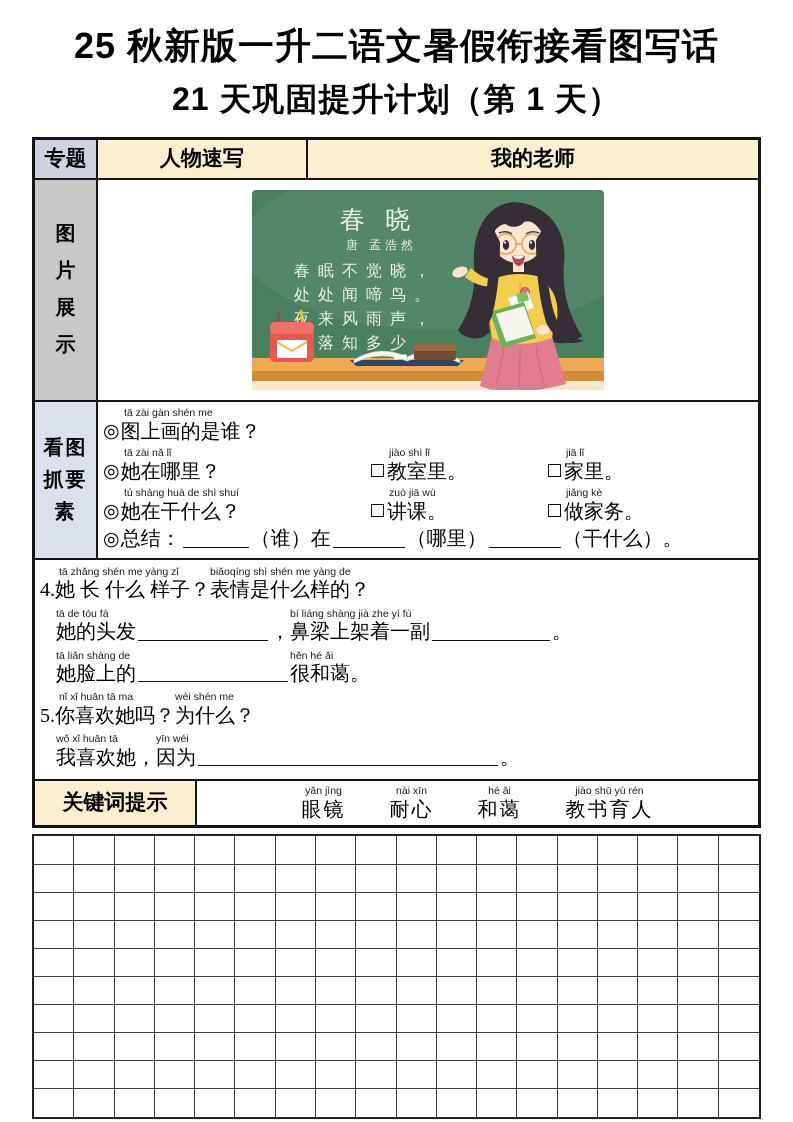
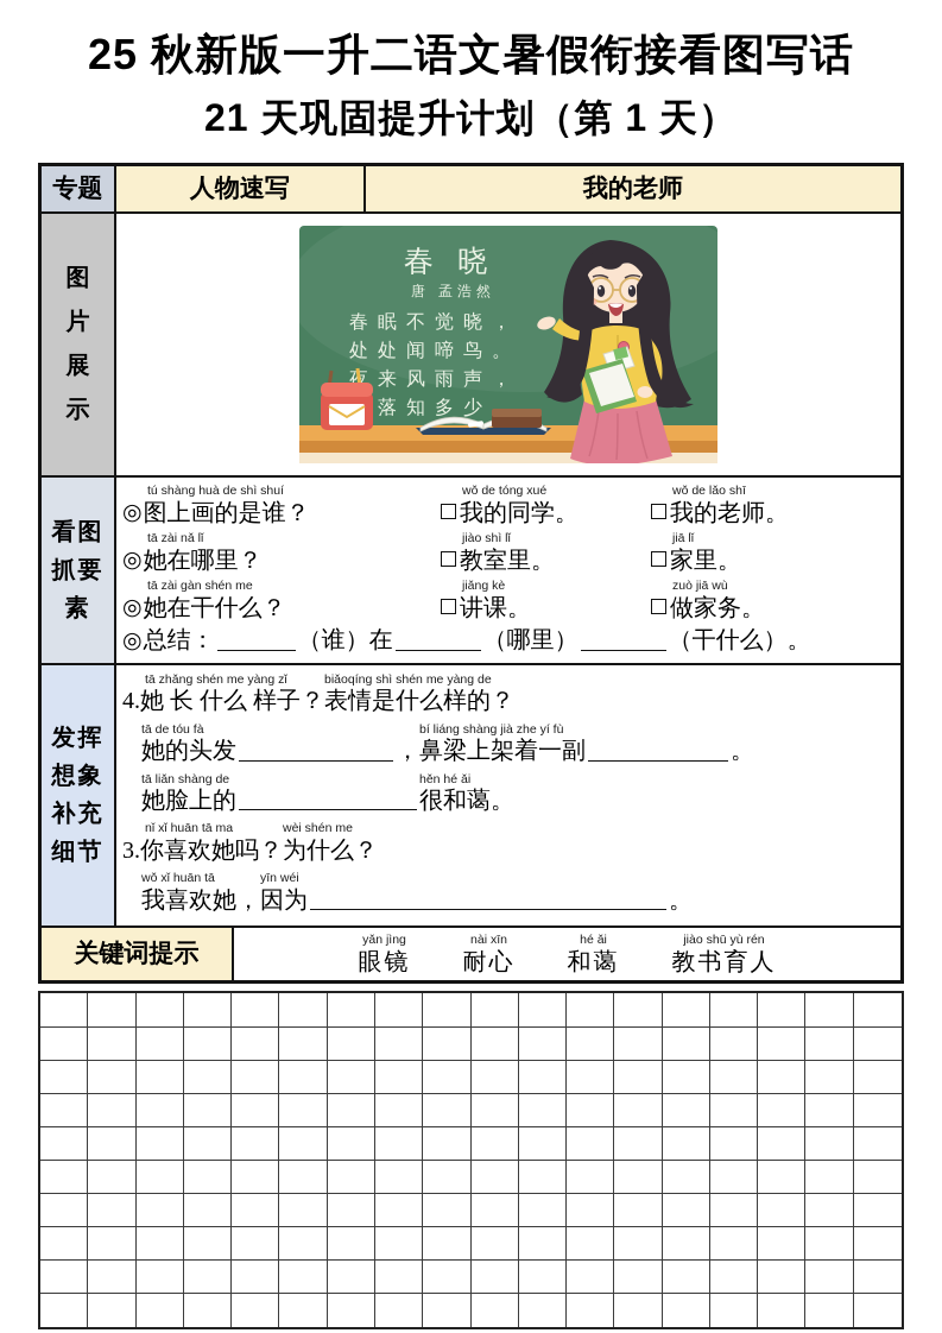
  25 秋新版一升二语文暑假衔接看图写话
  21 天巩固提升计划（第 1 天）
  专题
  人物速写
  我的老师
  图片展示
  春 晓
  唐 孟浩然
  春眠不觉晓，
  处处闻啼鸟。
  夜来风雨声，
  落知多少。
  看图抓要素
- tā zài gàn shén me
+ tú shàng huà de shì shuí
  ◎
  图上画的是谁？
+ wǒ de tóng xué
+ 我的同学。
+ wǒ de lǎo shī
+ 我的老师。
  tā zài nǎ lǐ
  ◎
  她在哪里？
  jiào shì lǐ
  教室里。
  jiā lǐ
  家里。
- tú shàng huà de shì shuí
+ tā zài gàn shén me
  ◎
  她在干什么？
- zuò jiā wù
+ jiǎng kè
  讲课。
- jiǎng kè
+ zuò jiā wù
  做家务。
  ◎
  总结：
  （谁）在
  （哪里）
  （干什么）。
+ 发挥想象补充细节
  tā zhǎng shén me yàng zǐ
  4.她 长 什么 样子？
  biǎoqíng shì shén me yàng de
  表情是什么样的？
  tā de tóu fà
  她的头发
  ，
  bí liáng shàng jià zhe yí fù
  鼻梁上架着一副
  。
  tā liǎn shàng de
  她脸上的
  hěn hé ǎi
  很和蔼。
  nǐ xǐ huān tā ma
- 5.你喜欢她吗？
+ 3.你喜欢她吗？
  wèi shén me
  为什么？
  wǒ xǐ huān tā
  我喜欢她，
  yīn wéi
  因为
  。
  关键词提示
  yǎn jìng
  眼镜
  nài xīn
  耐心
  hé ǎi
  和蔼
  jiào shū yù rén
  教书育人
